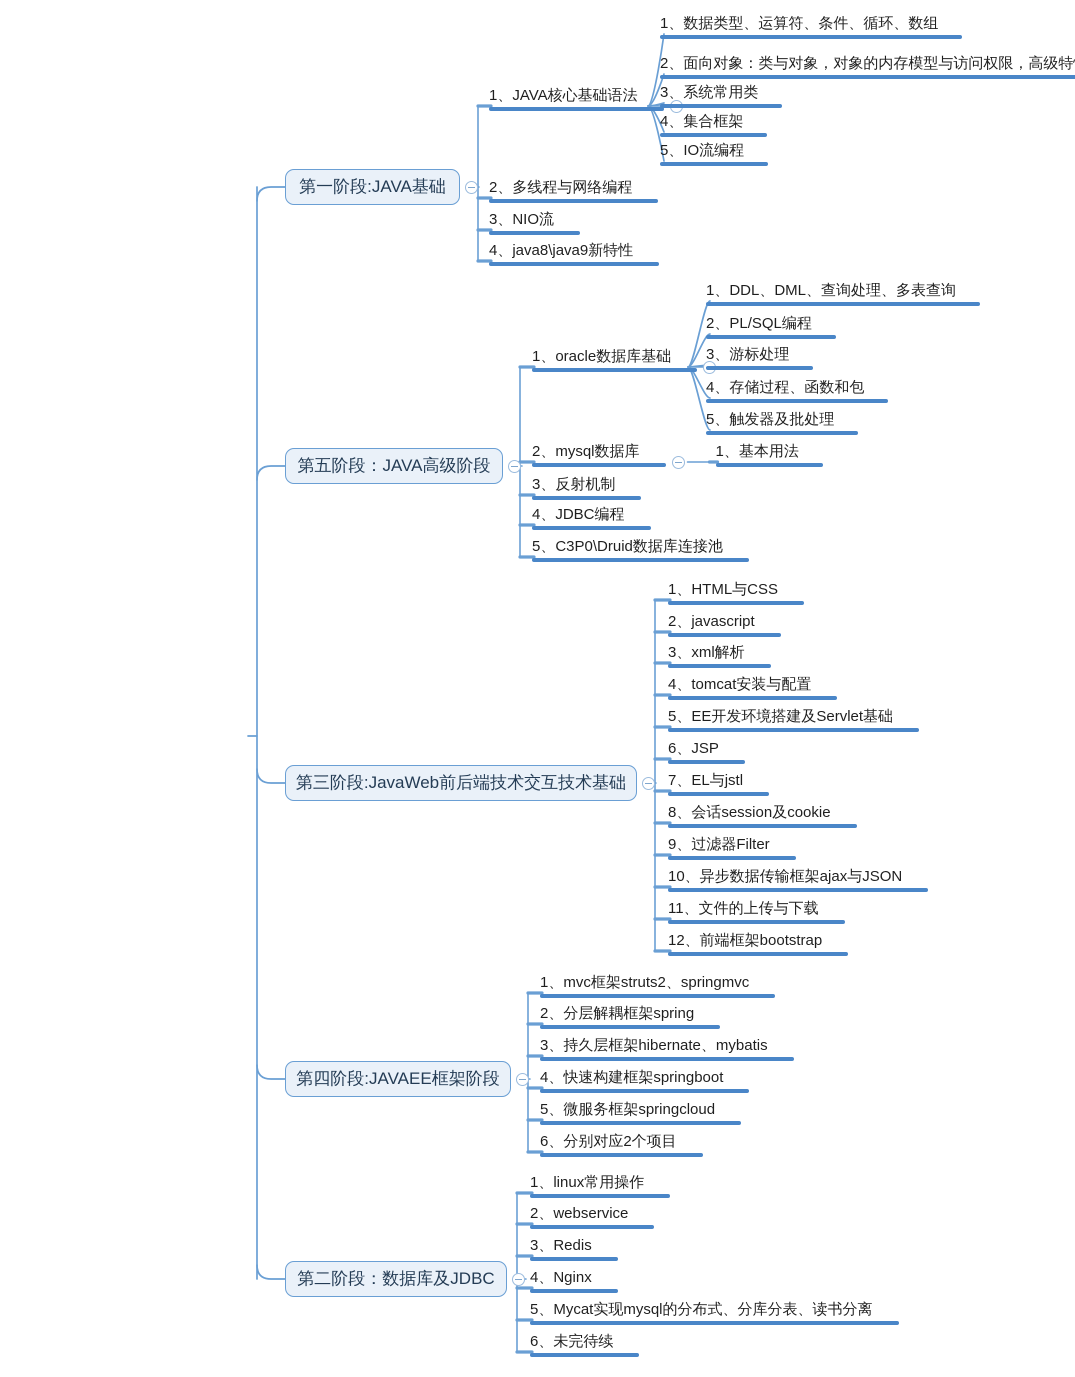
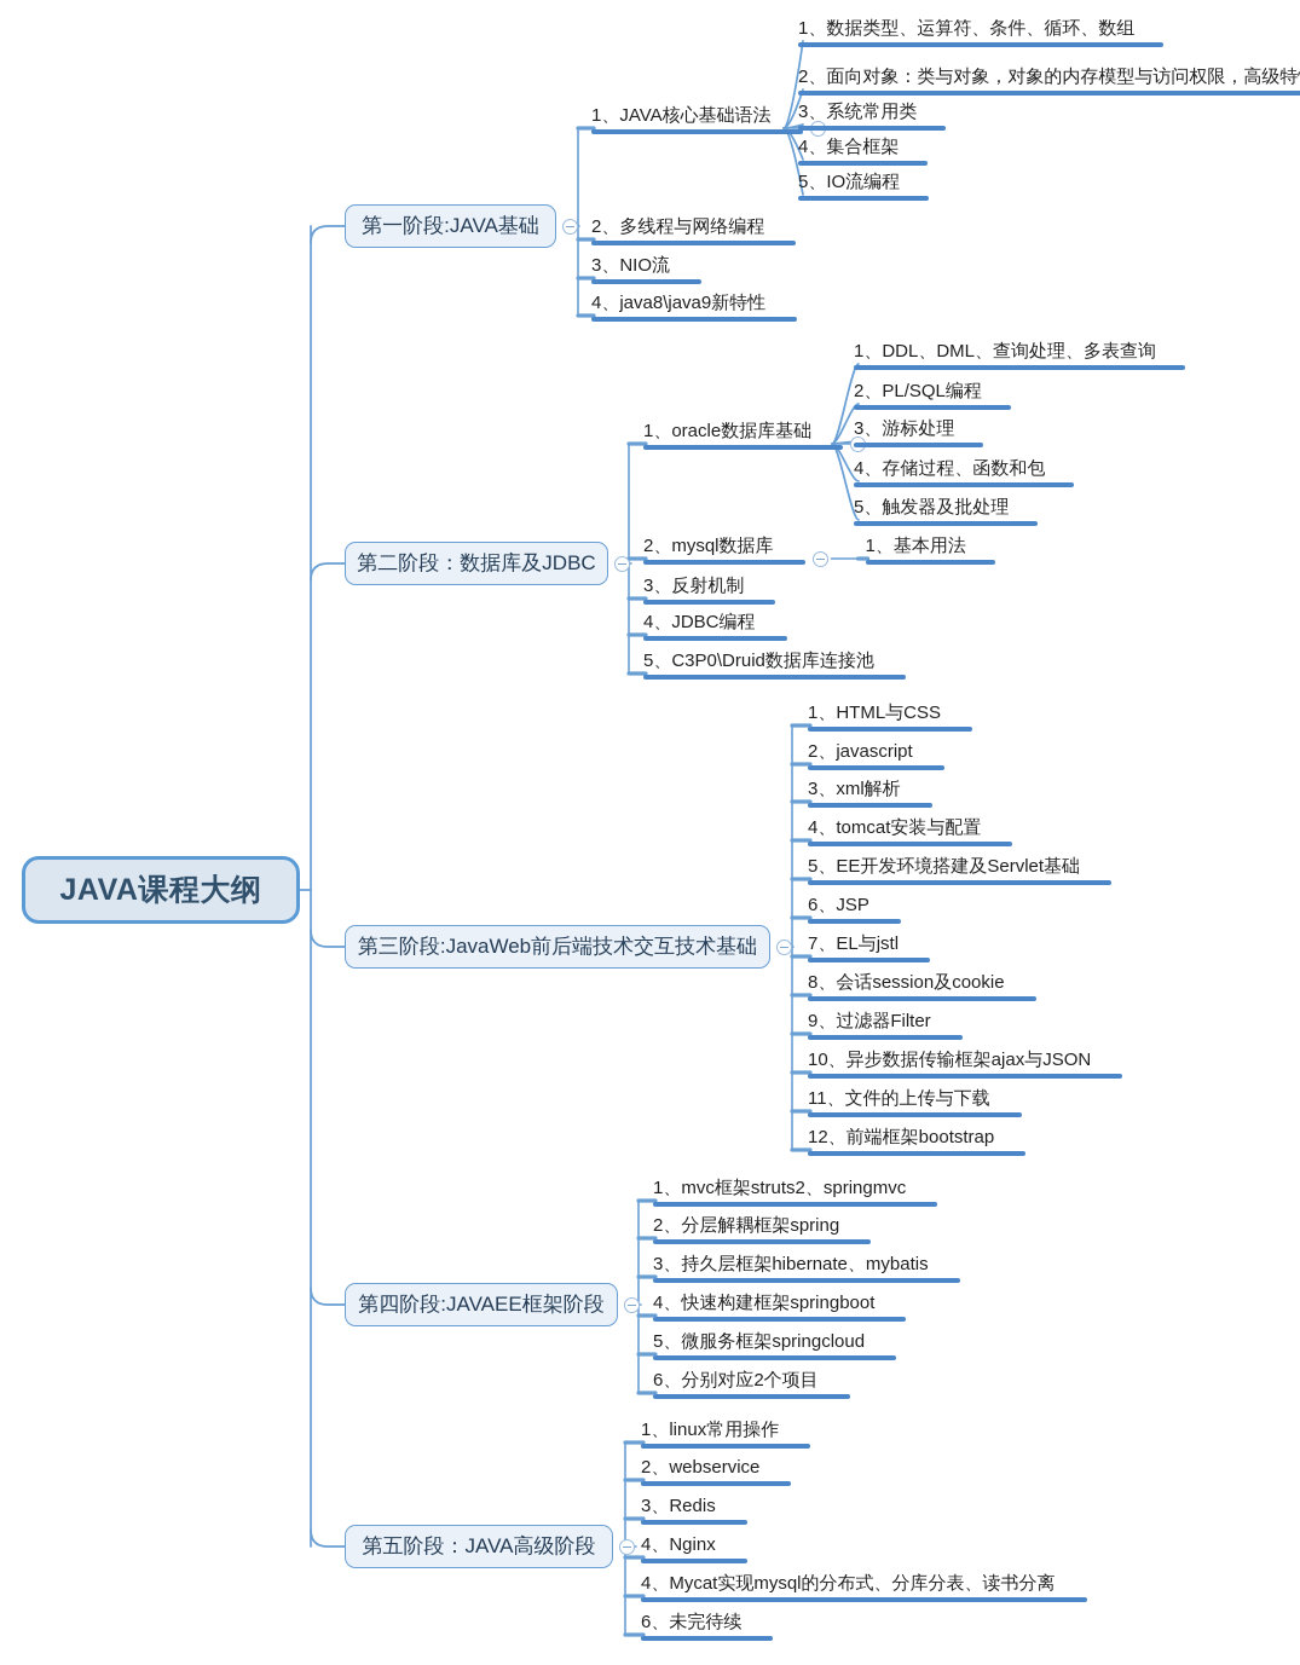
+ JAVA课程大纲
  第一阶段:JAVA基础
  1、JAVA核心基础语法
  1、数据类型、运算符、条件、循环、数组
  2、面向对象：类与对象，对象的内存模型与访问权限，高级特
  3、系统常用类
  4、集合框架
  5、IO流编程
  2、多线程与网络编程
  3、NIO流
  4、java8\java9新特性
- 第五阶段：JAVA高级阶段
+ 第二阶段：数据库及JDBC
  1、oracle数据库基础
  1、DDL、DML、查询处理、多表查询
  2、PL/SQL编程
  3、游标处理
  4、存储过程、函数和包
  5、触发器及批处理
  2、mysql数据库
  1、基本用法
  3、反射机制
  4、JDBC编程
  5、C3P0\Druid数据库连接池
  第三阶段:JavaWeb前后端技术交互技术基础
  1、HTML与CSS
  2、javascript
  3、xml解析
  4、tomcat安装与配置
  5、EE开发环境搭建及Servlet基础
  6、JSP
  7、EL与jstl
  8、会话session及cookie
  9、过滤器Filter
  10、异步数据传输框架ajax与JSON
  11、文件的上传与下载
  12、前端框架bootstrap
  第四阶段:JAVAEE框架阶段
  1、mvc框架struts2、springmvc
  2、分层解耦框架spring
  3、持久层框架hibernate、mybatis
  4、快速构建框架springboot
  5、微服务框架springcloud
  6、分别对应2个项目
- 第二阶段：数据库及JDBC
+ 第五阶段：JAVA高级阶段
  1、linux常用操作
  2、webservice
  3、Redis
  4、Nginx
- 5、Mycat实现mysql的分布式、分库分表、读书分离
+ 4、Mycat实现mysql的分布式、分库分表、读书分离
  6、未完待续
